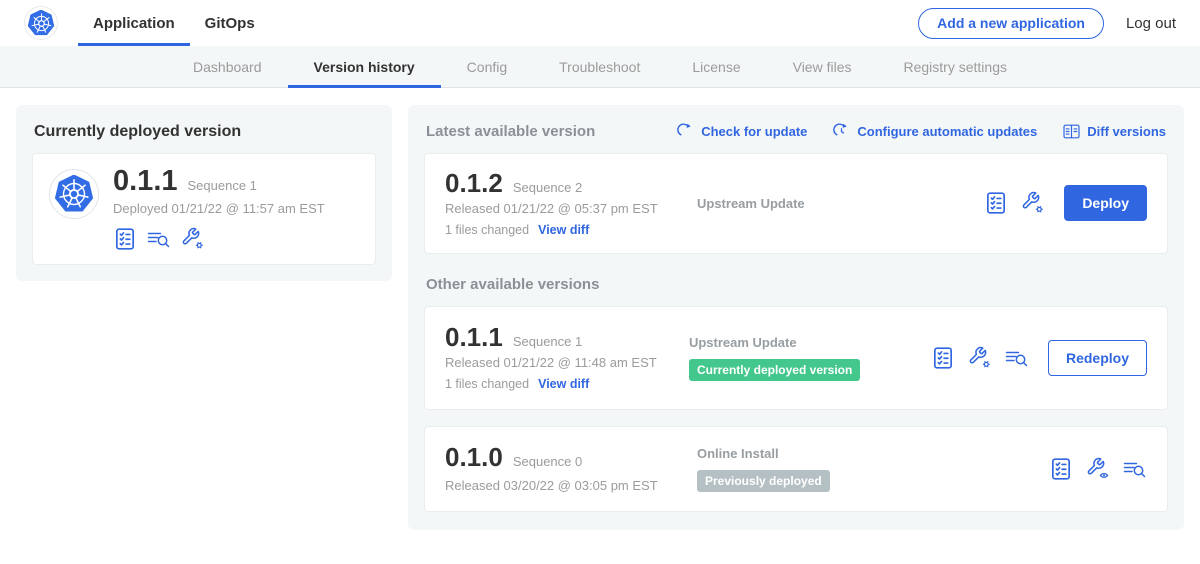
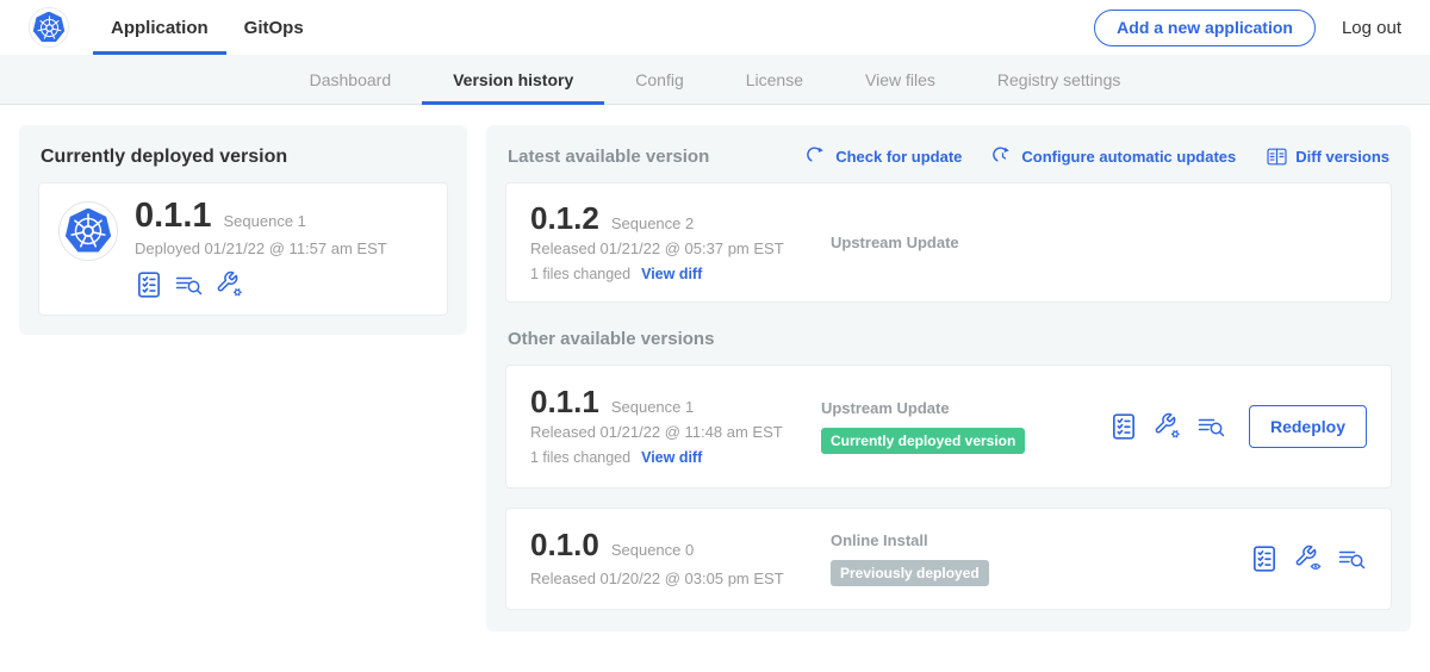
  Application
  GitOps
  Add a new application
  Log out
  Dashboard
  Version history
  Config
- Troubleshoot
  License
  View files
  Registry settings
  Currently deployed version
  0.1.1
  Sequence 1
  Deployed 01/21/22 @ 11:57 am EST
  Latest available version
  Check for update
  Configure automatic updates
  Diff versions
  0.1.2
  Sequence 2
  Released 01/21/22 @ 05:37 pm EST
  1 files changed
  View diff
  Upstream Update
- Deploy
  Other available versions
  0.1.1
  Sequence 1
  Released 01/21/22 @ 11:48 am EST
  1 files changed
  View diff
  Upstream Update
  Currently deployed version
  Redeploy
  0.1.0
  Sequence 0
- Released 03/20/22 @ 03:05 pm EST
+ Released 01/20/22 @ 03:05 pm EST
  Online Install
  Previously deployed
